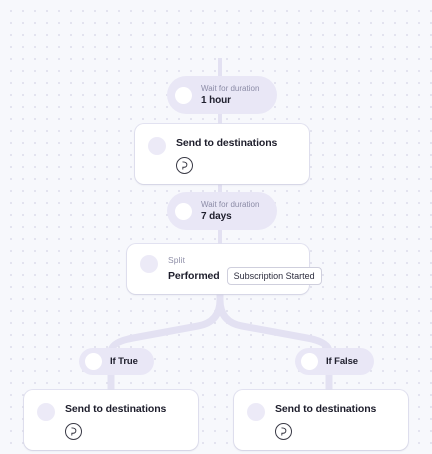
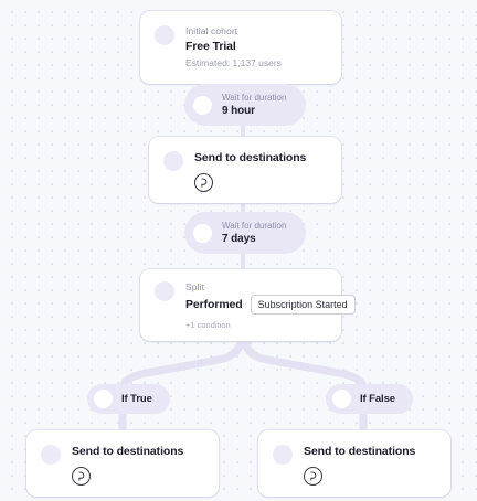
+ Initial cohort
+ Free Trial
+ Estimated: 1,137 users
  Wait for duration
- 1 hour
+ 9 hour
  Send to destinations
  Wait for duration
  7 days
  Split
  Performed
  Subscription Started
+ +1 condition
  If True
  If False
  Send to destinations
  Send to destinations
